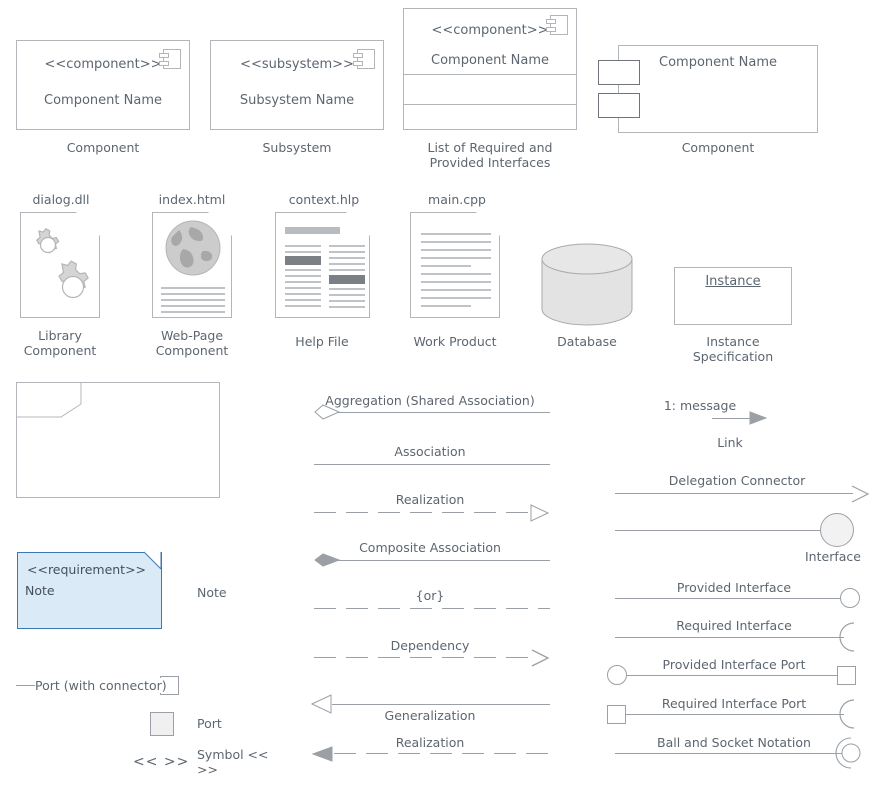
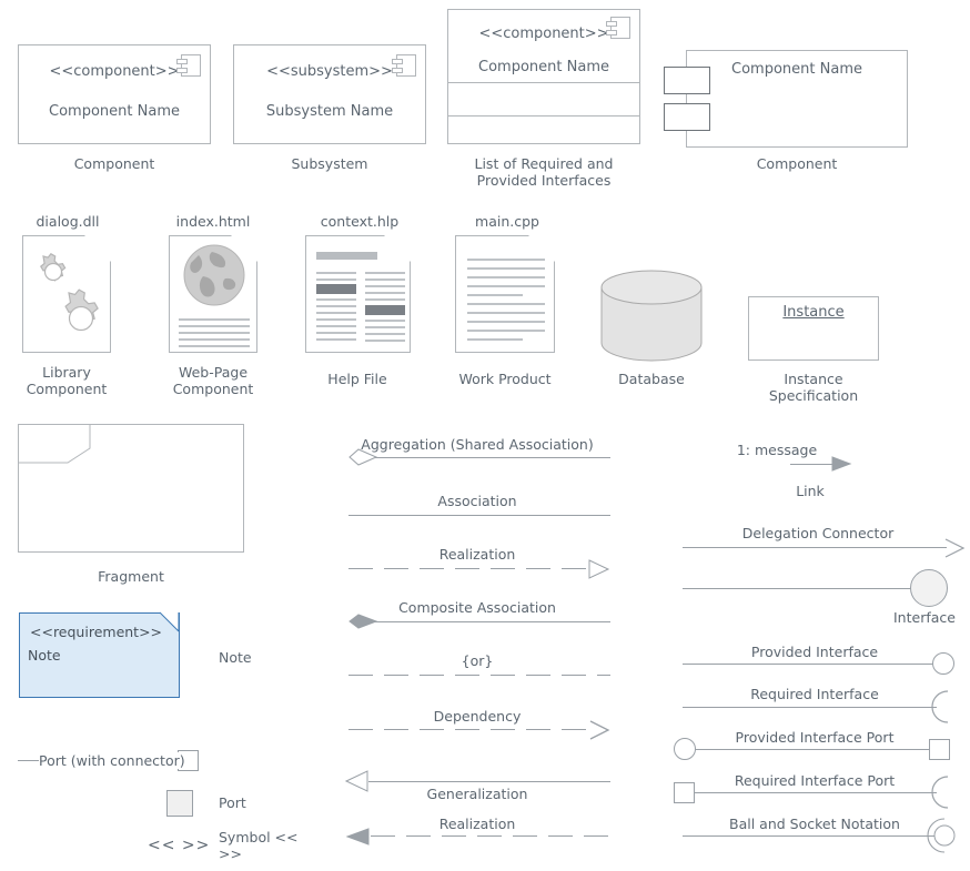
  <<component>>
  Component Name
  Component
  <<subsystem>>
  Subsystem Name
  Subsystem
  <<component>>
  Component Name
  List of Required and
  Provided Interfaces
  Component Name
  Component
  dialog.dll
  Library
  Component
  index.html
  Web-Page
  Component
  context.hlp
  Help File
  main.cpp
  Work Product
  Database
  Instance
  Instance
  Specification
+ Fragment
  <<requirement>>
  Note
  Note
  Port (with connector)
  Port
  << >>
  Symbol <<
  >>
  Aggregation (Shared Association)
  Association
  Realization
  Composite Association
  {or}
  Dependency
  Generalization
  Realization
  1: message
  Link
  Delegation Connector
  Interface
  Provided Interface
  Required Interface
  Provided Interface Port
  Required Interface Port
  Ball and Socket Notation
